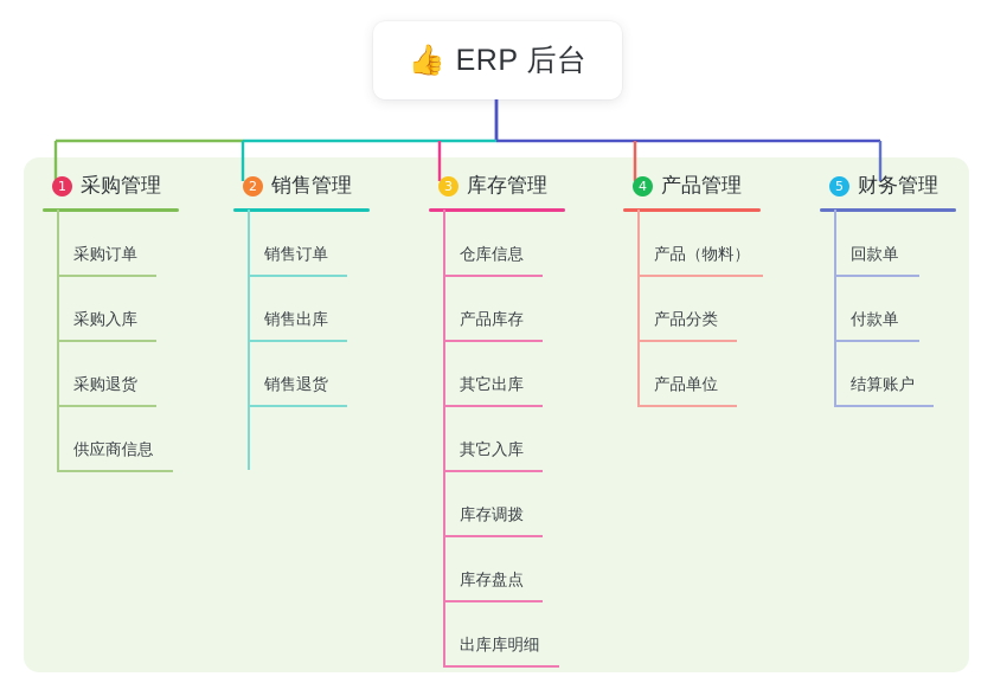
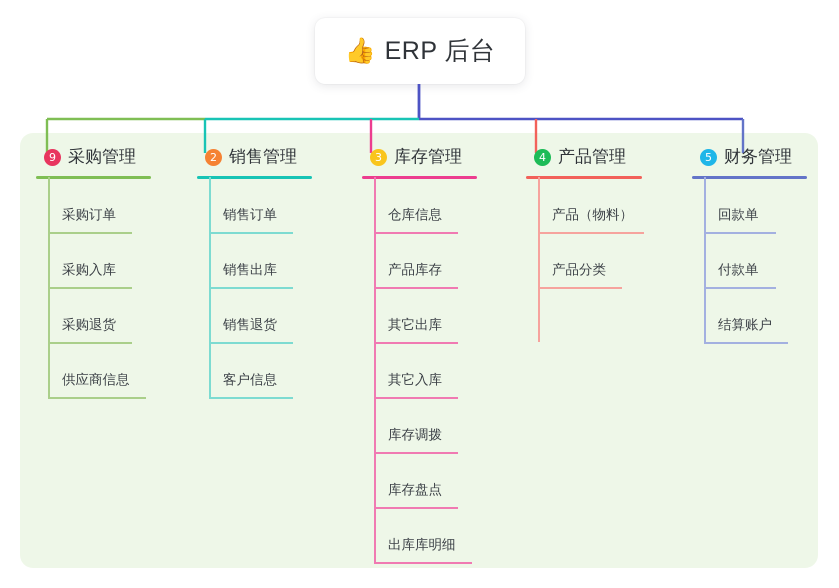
  👍
  ERP 后台
- 1
+ 9
  采购管理
  采购订单
  采购入库
  采购退货
  供应商信息
  2
  销售管理
  销售订单
  销售出库
  销售退货
+ 客户信息
  3
  库存管理
  仓库信息
  产品库存
  其它出库
  其它入库
  库存调拨
  库存盘点
  出库库明细
  4
  产品管理
  产品（物料）
  产品分类
- 产品单位
  5
  财务管理
  回款单
  付款单
  结算账户
